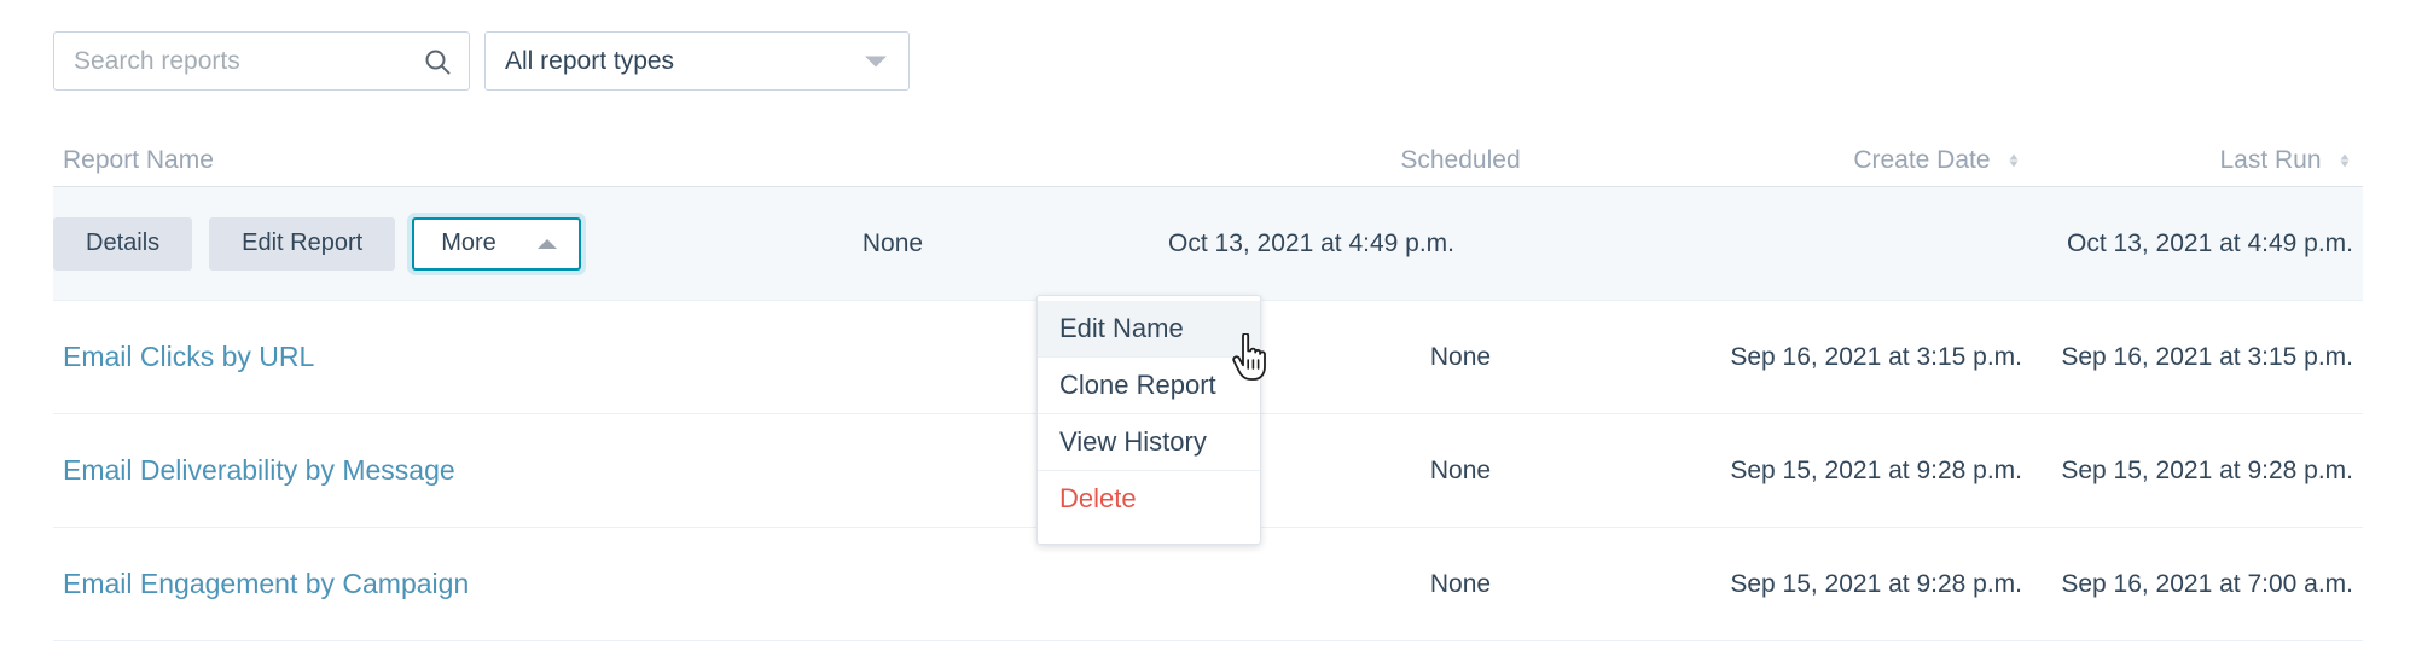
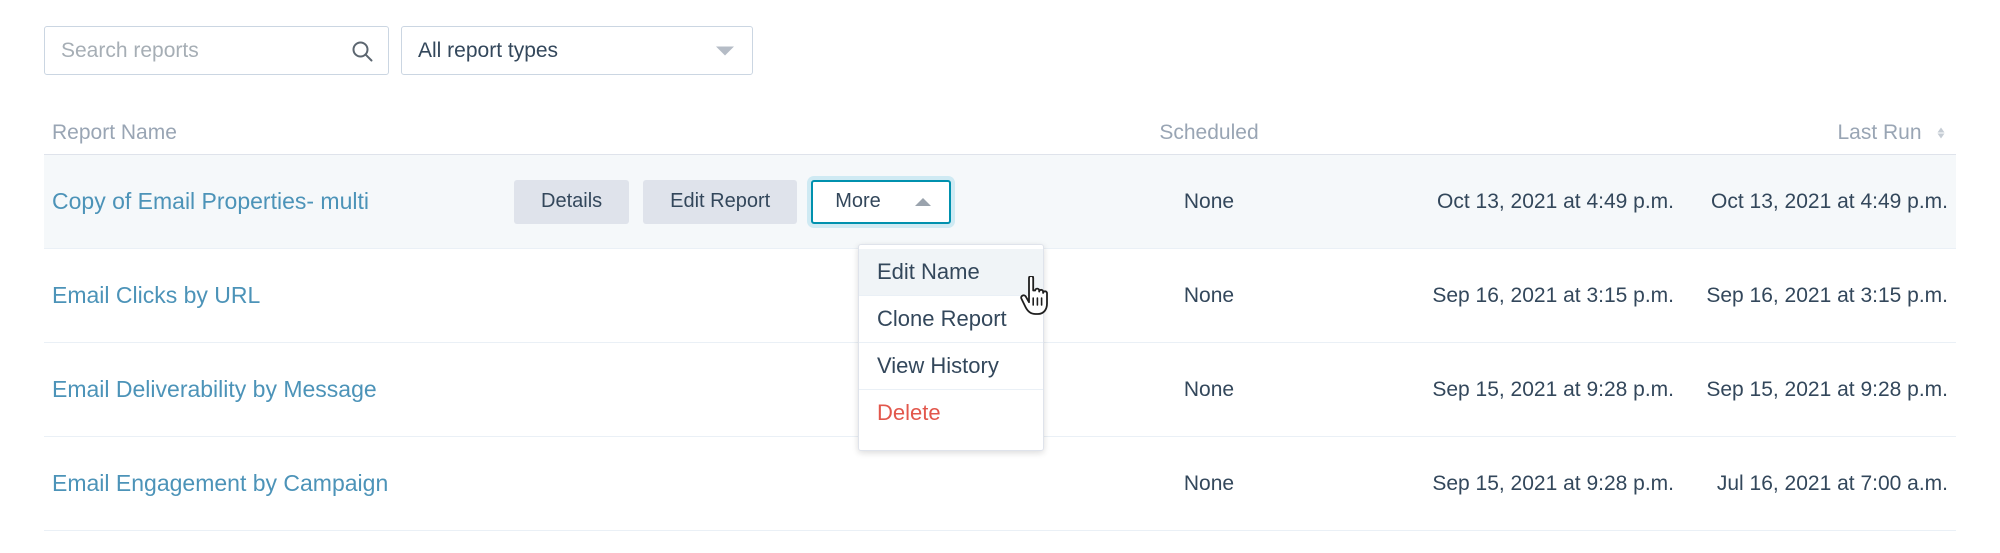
  Search reports
  All report types
  Report Name
  Scheduled
- Create Date
  Last Run
+ Copy of Email Properties- multi
  Details
  Edit Report
  More
  None
  Oct 13, 2021 at 4:49 p.m.
  Oct 13, 2021 at 4:49 p.m.
  Email Clicks by URL
  None
  Sep 16, 2021 at 3:15 p.m.
  Sep 16, 2021 at 3:15 p.m.
  Email Deliverability by Message
  None
  Sep 15, 2021 at 9:28 p.m.
  Sep 15, 2021 at 9:28 p.m.
  Email Engagement by Campaign
  None
  Sep 15, 2021 at 9:28 p.m.
- Sep 16, 2021 at 7:00 a.m.
+ Jul 16, 2021 at 7:00 a.m.
  Edit Name
  Clone Report
  View History
  Delete
